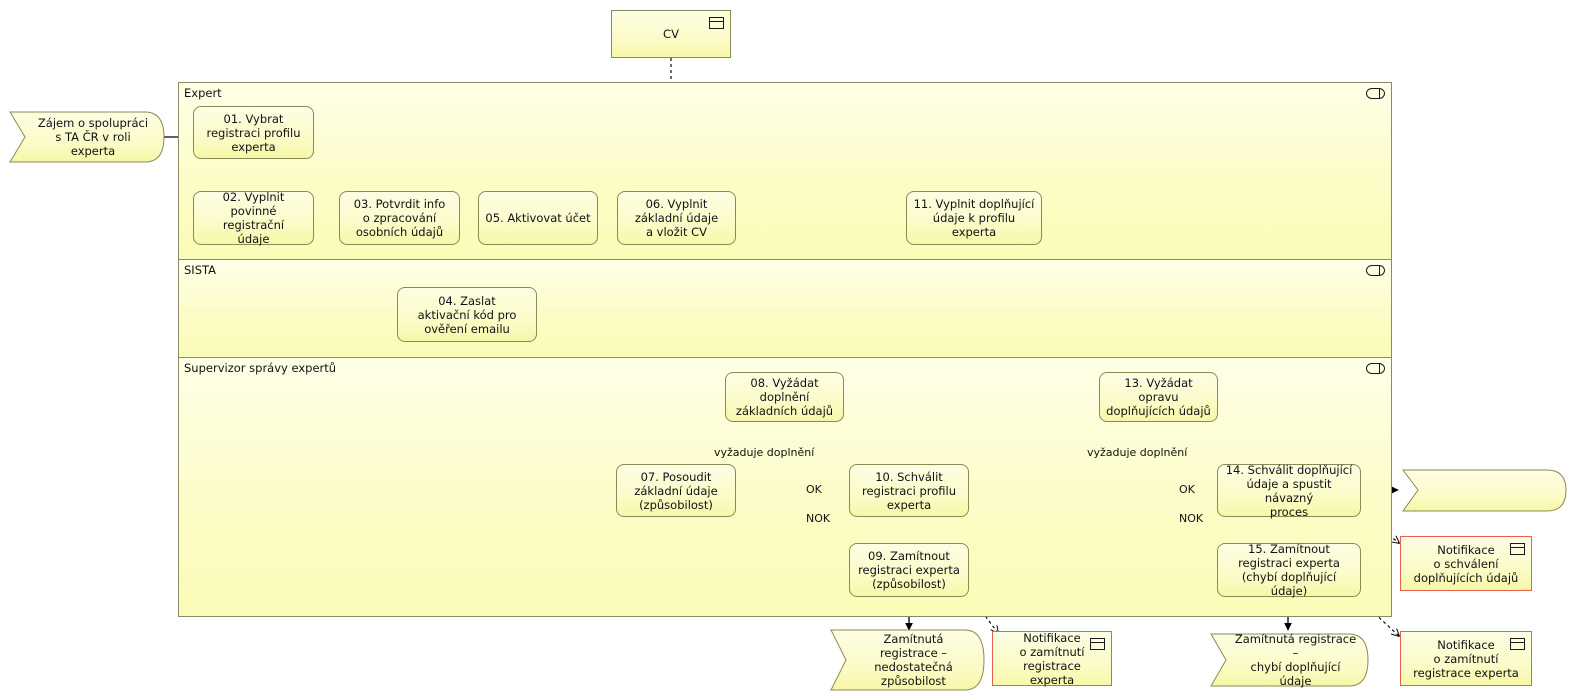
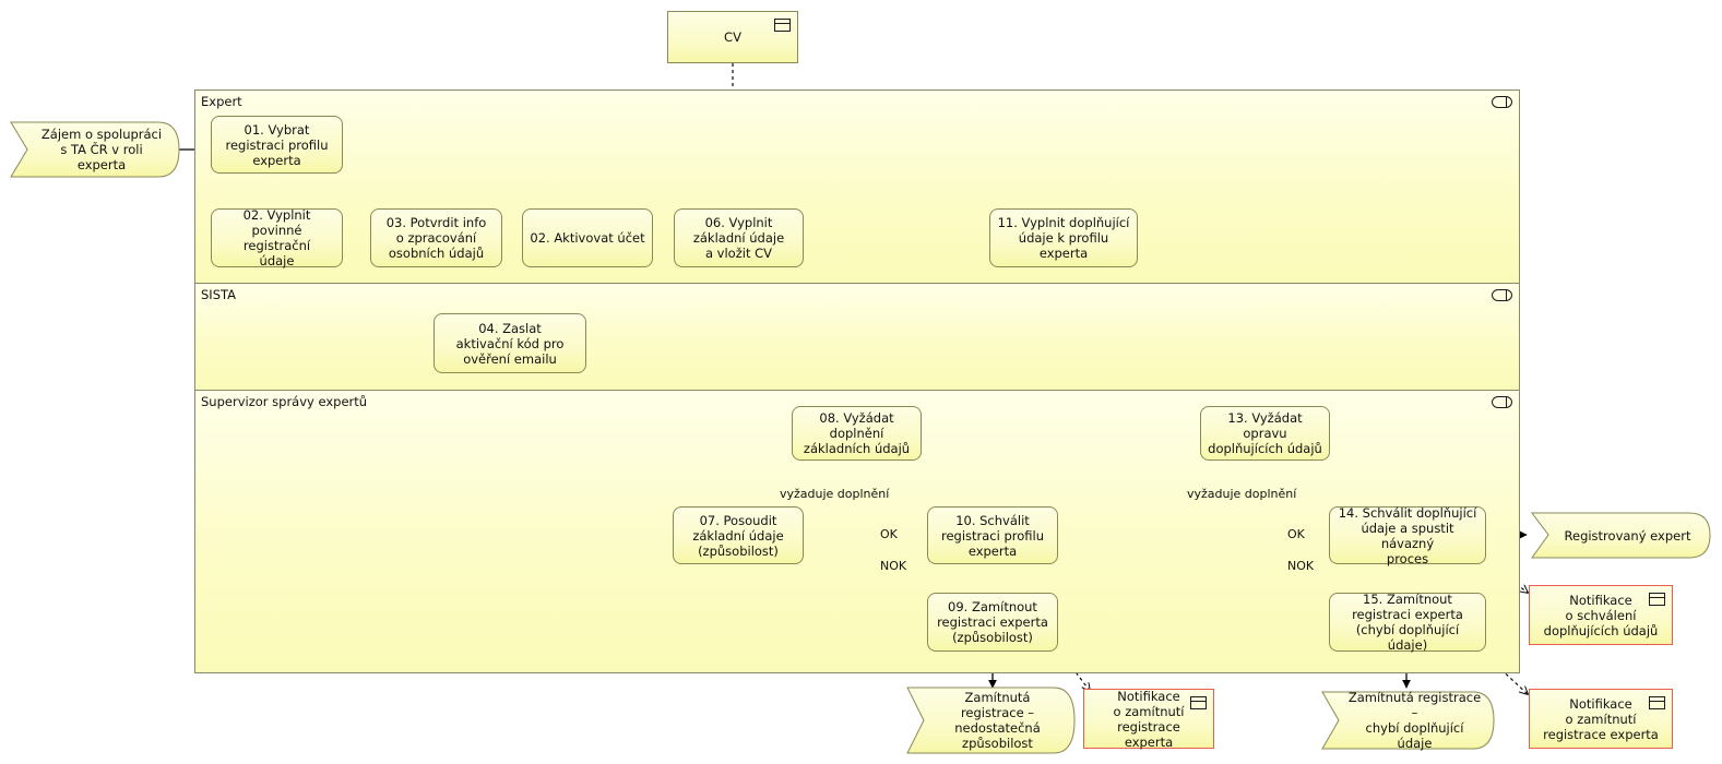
  Expert
  SISTA
  Supervizor správy expertů
  CV
  01. Vybrat
  registraci profilu
  experta
  02. Vyplnit
  povinné registrační
  údaje
  03. Potvrdit info
  o zpracování
  osobních údajů
  04. Zaslat
  aktivační kód pro
  ověření emailu
- 05. Aktivovat účet
+ 02. Aktivovat účet
  06. Vyplnit
  základní údaje
  a vložit CV
  07. Posoudit
  základní údaje
  (způsobilost)
  08. Vyžádat
  doplnění
  základních údajů
  09. Zamítnout
  registraci experta
  (způsobilost)
  10. Schválit
  registraci profilu
  experta
  11. Vyplnit doplňující
  údaje k profilu
  experta
  13. Vyžádat
  opravu
  doplňujících údajů
  14. Schválit doplňující
  údaje a spustit návazný
  proces
  15. Zamítnout
  registraci experta
  (chybí doplňující údaje)
  Zájem o spolupráci
  s TA ČR v roli experta
+ Registrovaný expert
  Zamítnutá registrace –
  nedostatečná
  způsobilost
  Zamítnutá registrace –
  chybí doplňující údaje
  Notifikace
  o zamítnutí
  registrace experta
  Notifikace
  o schválení
  doplňujících údajů
  Notifikace
  o zamítnutí
  registrace experta
  vyžaduje doplnění
  OK
  NOK
  vyžaduje doplnění
  OK
  NOK
